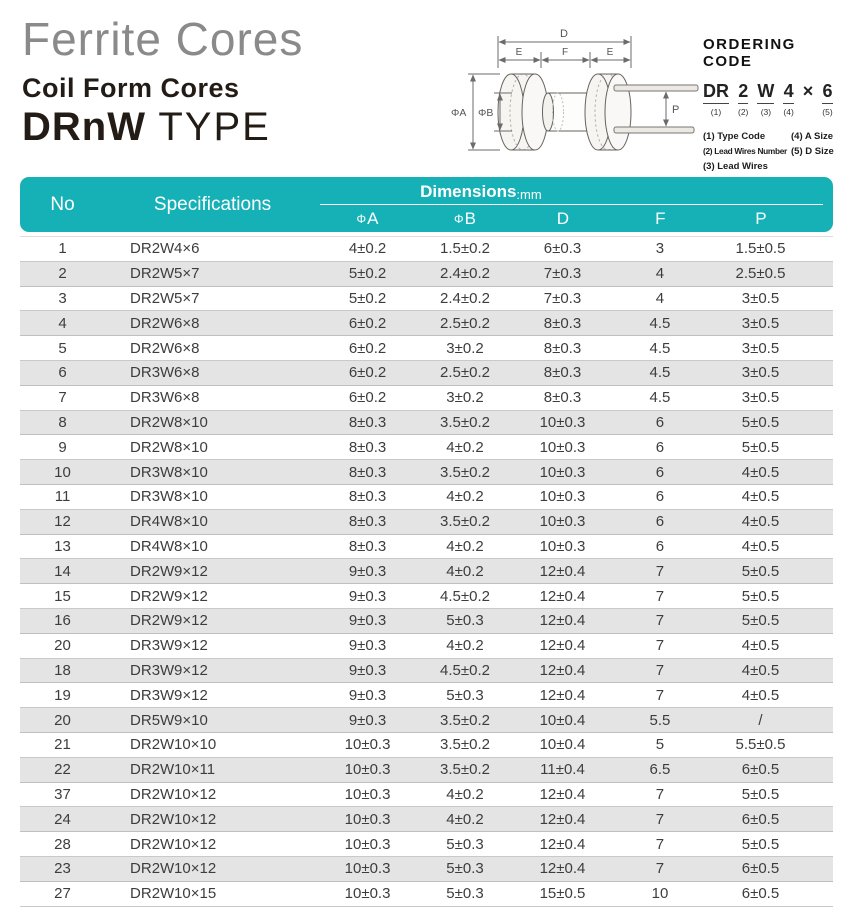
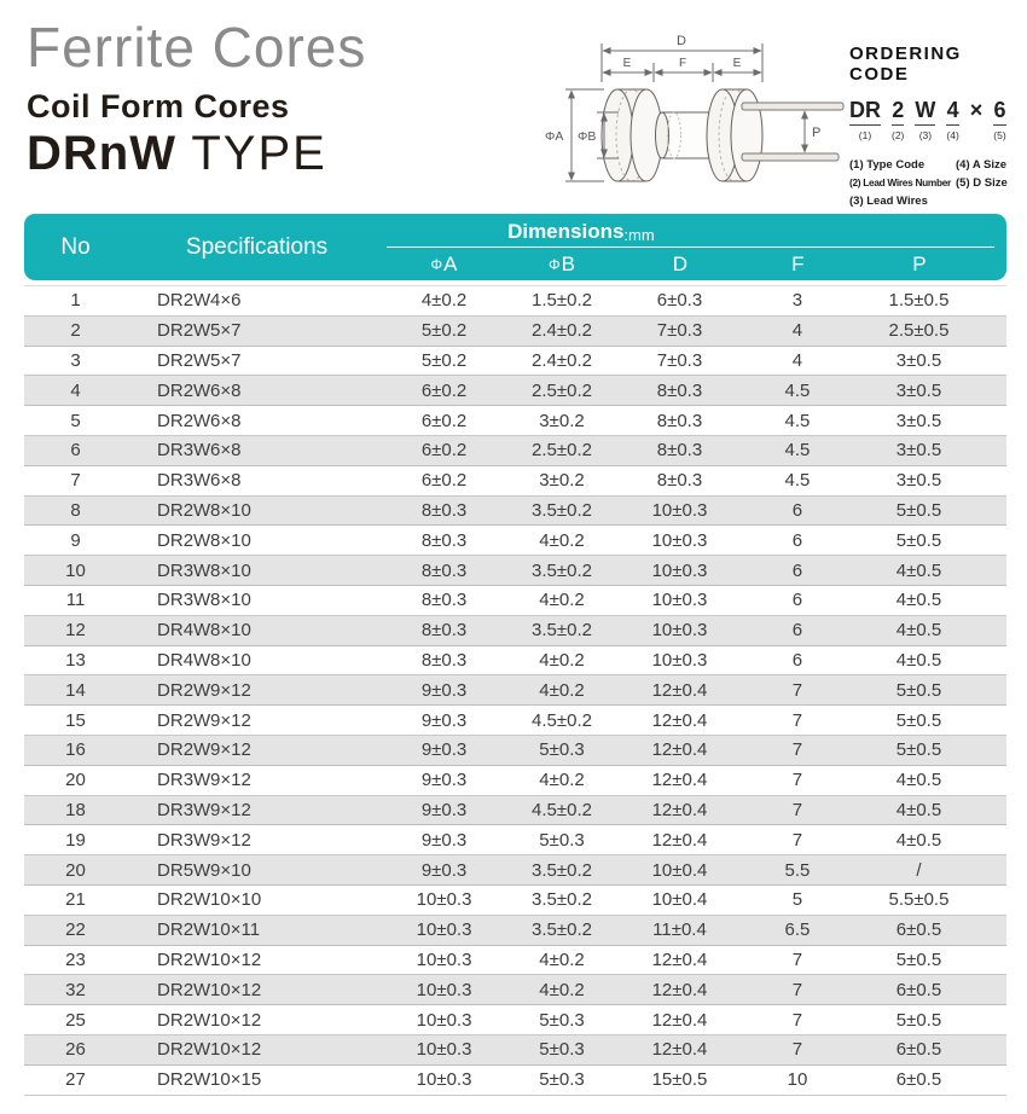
  Ferrite Cores
  Coil Form Cores
  DRnW TYPE
  D
  E
  F
  E
  ΦA
  ΦB
  P
  ORDERING CODE
  DR
  (1)
  2
  (2)
  W
  (3)
  4
  (4)
  ×
  6
  (5)
  (1) Type Code
  (2) Lead Wires Number
  (3) Lead Wires
  (4) A Size
  (5) D Size
  No
  Specifications
  Dimensions
  :mm
  Φ
  A
  Φ
  B
  D
  F
  P
  1	DR2W4×6	4±0.2	1.5±0.2	6±0.3	3	1.5±0.5
  2	DR2W5×7	5±0.2	2.4±0.2	7±0.3	4	2.5±0.5
  3	DR2W5×7	5±0.2	2.4±0.2	7±0.3	4	3±0.5
  4	DR2W6×8	6±0.2	2.5±0.2	8±0.3	4.5	3±0.5
  5	DR2W6×8	6±0.2	3±0.2	8±0.3	4.5	3±0.5
  6	DR3W6×8	6±0.2	2.5±0.2	8±0.3	4.5	3±0.5
  7	DR3W6×8	6±0.2	3±0.2	8±0.3	4.5	3±0.5
  8	DR2W8×10	8±0.3	3.5±0.2	10±0.3	6	5±0.5
  9	DR2W8×10	8±0.3	4±0.2	10±0.3	6	5±0.5
  10	DR3W8×10	8±0.3	3.5±0.2	10±0.3	6	4±0.5
  11	DR3W8×10	8±0.3	4±0.2	10±0.3	6	4±0.5
  12	DR4W8×10	8±0.3	3.5±0.2	10±0.3	6	4±0.5
  13	DR4W8×10	8±0.3	4±0.2	10±0.3	6	4±0.5
  14	DR2W9×12	9±0.3	4±0.2	12±0.4	7	5±0.5
  15	DR2W9×12	9±0.3	4.5±0.2	12±0.4	7	5±0.5
  16	DR2W9×12	9±0.3	5±0.3	12±0.4	7	5±0.5
  20	DR3W9×12	9±0.3	4±0.2	12±0.4	7	4±0.5
  18	DR3W9×12	9±0.3	4.5±0.2	12±0.4	7	4±0.5
  19	DR3W9×12	9±0.3	5±0.3	12±0.4	7	4±0.5
  20	DR5W9×10	9±0.3	3.5±0.2	10±0.4	5.5	/
  21	DR2W10×10	10±0.3	3.5±0.2	10±0.4	5	5.5±0.5
  22	DR2W10×11	10±0.3	3.5±0.2	11±0.4	6.5	6±0.5
- 37	DR2W10×12	10±0.3	4±0.2	12±0.4	7	5±0.5
+ 23	DR2W10×12	10±0.3	4±0.2	12±0.4	7	5±0.5
- 24	DR2W10×12	10±0.3	4±0.2	12±0.4	7	6±0.5
+ 32	DR2W10×12	10±0.3	4±0.2	12±0.4	7	6±0.5
- 28	DR2W10×12	10±0.3	5±0.3	12±0.4	7	5±0.5
+ 25	DR2W10×12	10±0.3	5±0.3	12±0.4	7	5±0.5
- 23	DR2W10×12	10±0.3	5±0.3	12±0.4	7	6±0.5
+ 26	DR2W10×12	10±0.3	5±0.3	12±0.4	7	6±0.5
  27	DR2W10×15	10±0.3	5±0.3	15±0.5	10	6±0.5
